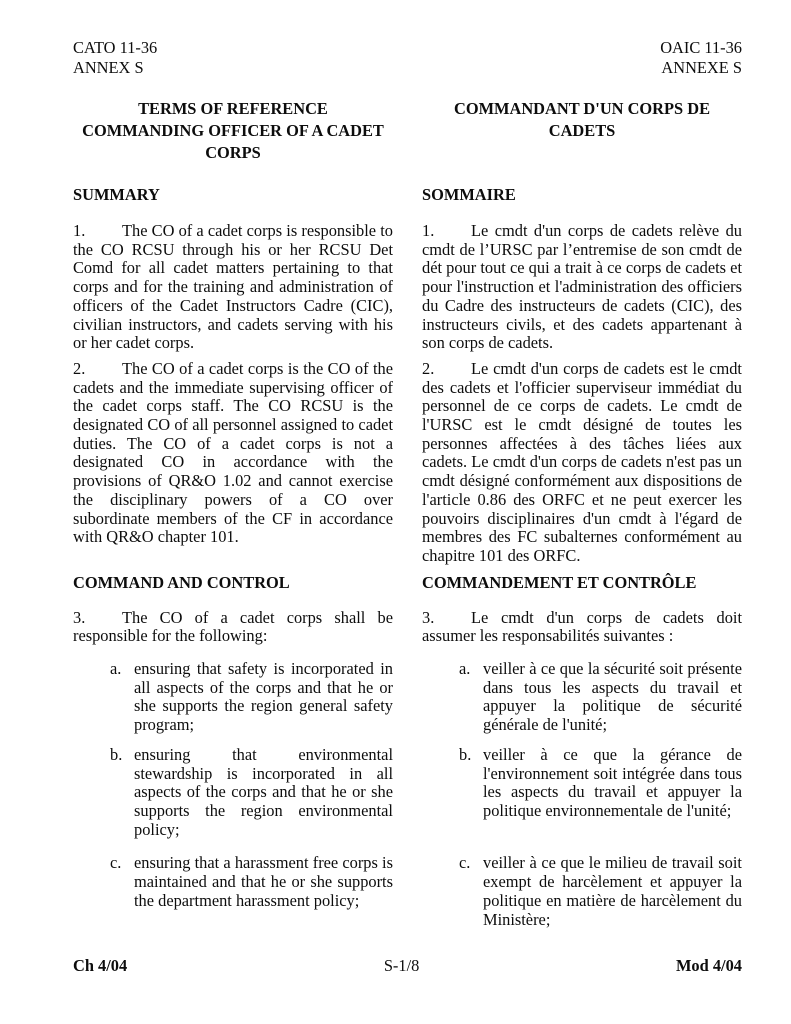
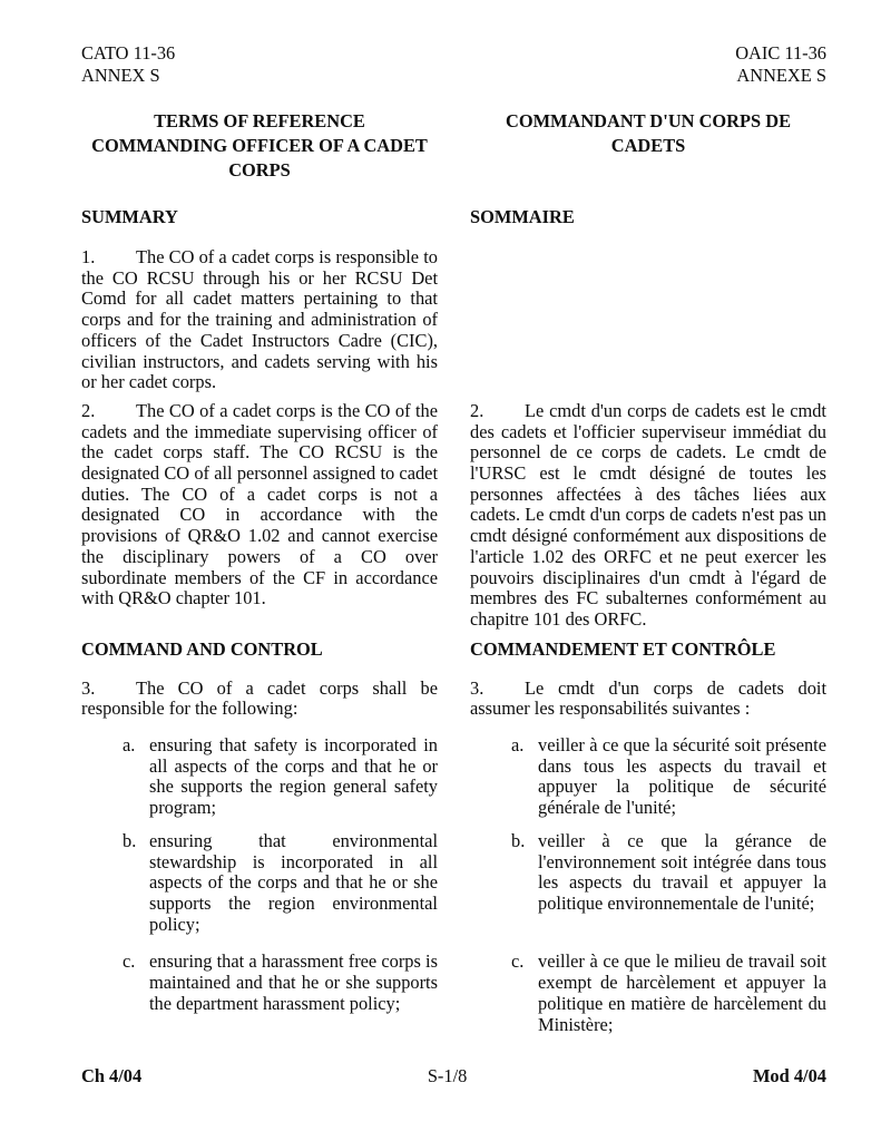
  CATO 11-36
  ANNEX S
  OAIC 11-36
  ANNEXE S
  TERMS OF REFERENCE
  COMMANDING OFFICER OF A CADET
  CORPS
  COMMANDANT D'UN CORPS DE
  CADETS
  SUMMARY
  SOMMAIRE
  1. The CO of a cadet corps is responsible to the CO RCSU through his or her RCSU Det Comd for all cadet matters pertaining to that corps and for the training and administration of officers of the Cadet Instructors Cadre (CIC), civilian instructors, and cadets serving with his or her cadet corps.
- 1. Le cmdt d'un corps de cadets relève du cmdt de l’URSC par l’entremise de son cmdt de dét pour tout ce qui a trait à ce corps de cadets et pour l'instruction et l'administration des officiers du Cadre des instructeurs de cadets (CIC), des instructeurs civils, et des cadets appartenant à son corps de cadets.
  2. The CO of a cadet corps is the CO of the cadets and the immediate supervising officer of the cadet corps staff. The CO RCSU is the designated CO of all personnel assigned to cadet duties. The CO of a cadet corps is not a designated CO in accordance with the provisions of QR&O 1.02 and cannot exercise the disciplinary powers of a CO over subordinate members of the CF in accordance with QR&O chapter 101.
- 2. Le cmdt d'un corps de cadets est le cmdt des cadets et l'officier superviseur immédiat du personnel de ce corps de cadets. Le cmdt de l'URSC est le cmdt désigné de toutes les personnes affectées à des tâches liées aux cadets. Le cmdt d'un corps de cadets n'est pas un cmdt désigné conformément aux dispositions de l'article 0.86 des ORFC et ne peut exercer les pouvoirs disciplinaires d'un cmdt à l'égard de membres des FC subalternes conformément au chapitre 101 des ORFC.
+ 2. Le cmdt d'un corps de cadets est le cmdt des cadets et l'officier superviseur immédiat du personnel de ce corps de cadets. Le cmdt de l'URSC est le cmdt désigné de toutes les personnes affectées à des tâches liées aux cadets. Le cmdt d'un corps de cadets n'est pas un cmdt désigné conformément aux dispositions de l'article 1.02 des ORFC et ne peut exercer les pouvoirs disciplinaires d'un cmdt à l'égard de membres des FC subalternes conformément au chapitre 101 des ORFC.
  COMMAND AND CONTROL
  COMMANDEMENT ET CONTRÔLE
  3. The CO of a cadet corps shall be responsible for the following:
  3. Le cmdt d'un corps de cadets doit assumer les responsabilités suivantes :
  a.
  ensuring that safety is incorporated in all aspects of the corps and that he or she supports the region general safety program;
  a.
  veiller à ce que la sécurité soit présente dans tous les aspects du travail et appuyer la politique de sécurité générale de l'unité;
  b.
  ensuring that environmental stewardship is incorporated in all aspects of the corps and that he or she supports the region environmental policy;
  b.
  veiller à ce que la gérance de l'environnement soit intégrée dans tous les aspects du travail et appuyer la politique environnementale de l'unité;
  c.
  ensuring that a harassment free corps is maintained and that he or she supports the department harassment policy;
  c.
  veiller à ce que le milieu de travail soit exempt de harcèlement et appuyer la politique en matière de harcèlement du Ministère;
  Ch 4/04
  S-1/8
  Mod 4/04
